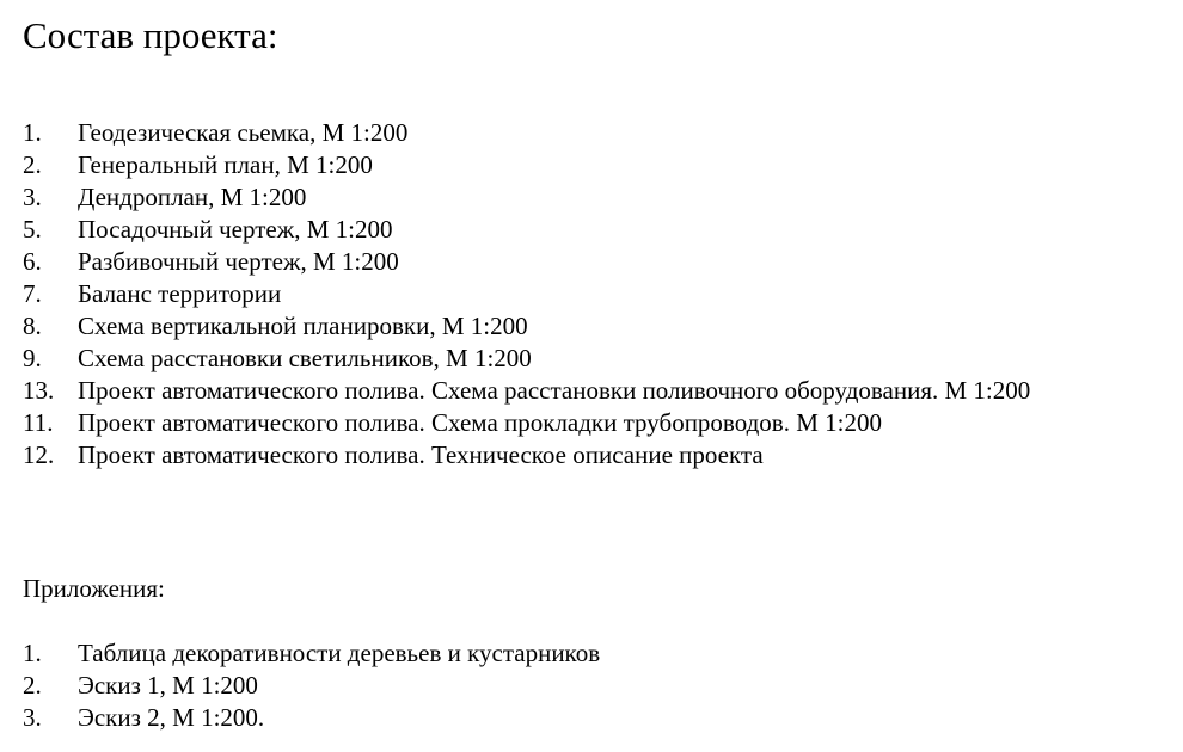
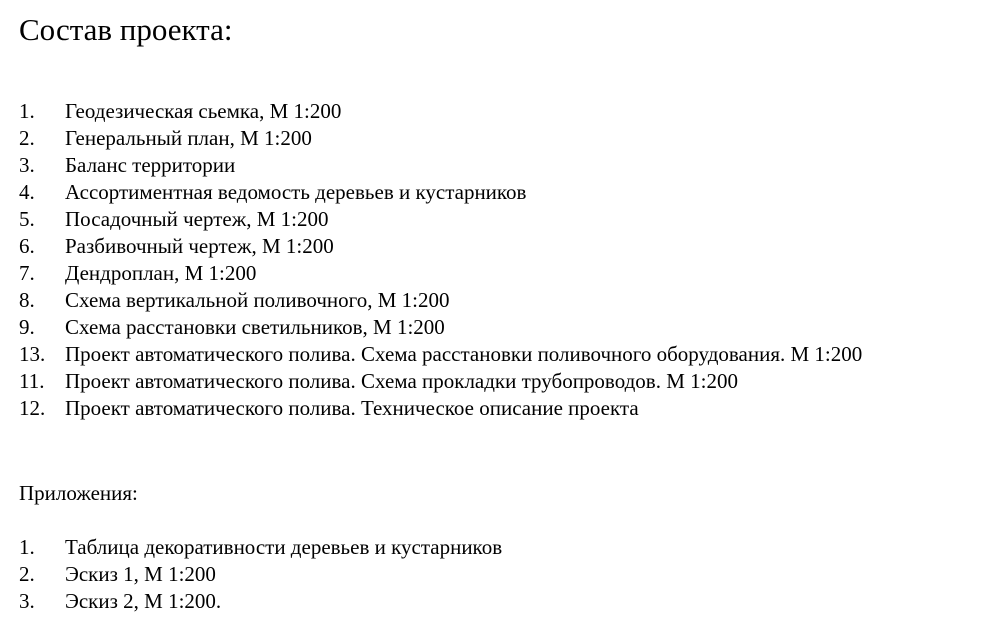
  Состав проекта:
  1.
  Геодезическая сьемка, М 1:200
  2.
  Генеральный план, М 1:200
  3.
- Дендроплан, М 1:200
+ Баланс территории
+ 4.
+ Ассортиментная ведомость деревьев и кустарников
  5.
  Посадочный чертеж, М 1:200
  6.
  Разбивочный чертеж, М 1:200
  7.
- Баланс территории
+ Дендроплан, М 1:200
  8.
- Схема вертикальной планировки, М 1:200
+ Схема вертикальной поливочного, М 1:200
  9.
  Схема расстановки светильников, М 1:200
  13.
  Проект автоматического полива. Схема расстановки поливочного оборудования. М 1:200
  11.
  Проект автоматического полива. Схема прокладки трубопроводов. М 1:200
  12.
  Проект автоматического полива. Техническое описание проекта
  Приложения:
  1.
  Таблица декоративности деревьев и кустарников
  2.
  Эскиз 1, М 1:200
  3.
  Эскиз 2, М 1:200.
